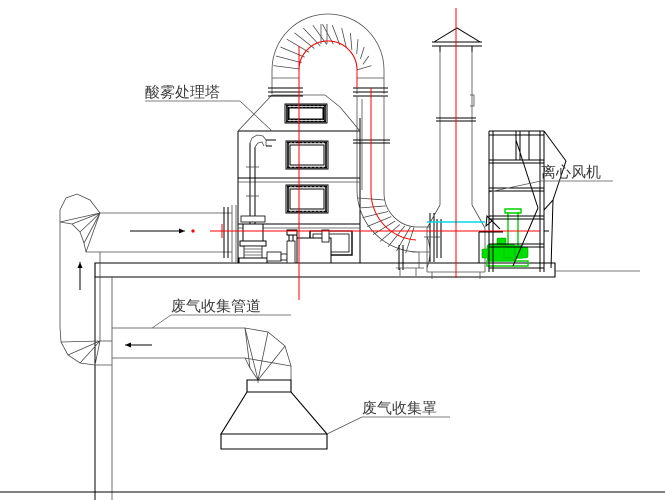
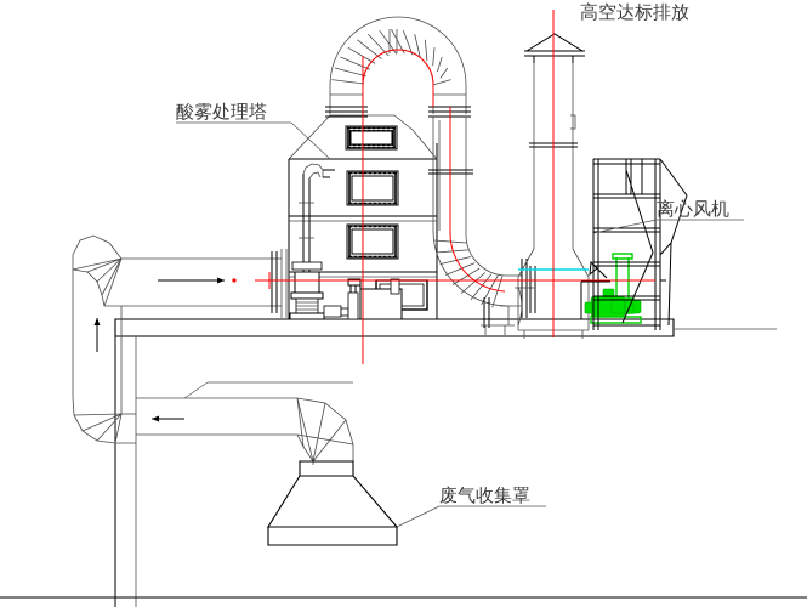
+ 高空达标排放
  酸雾处理塔
  离心风机
- 废气收集管道
  废气收集罩
